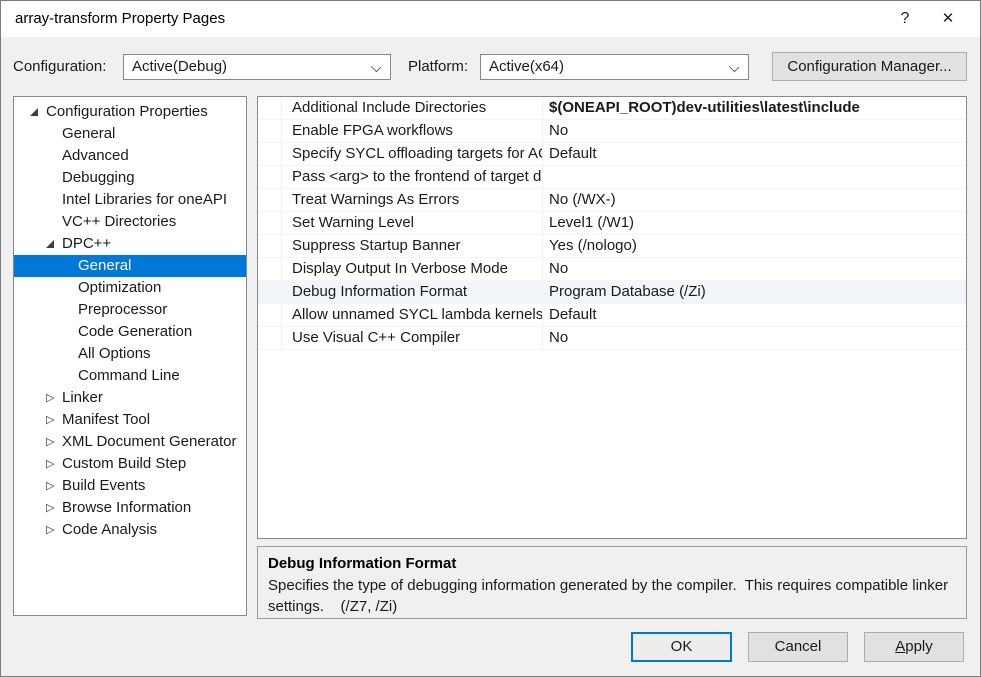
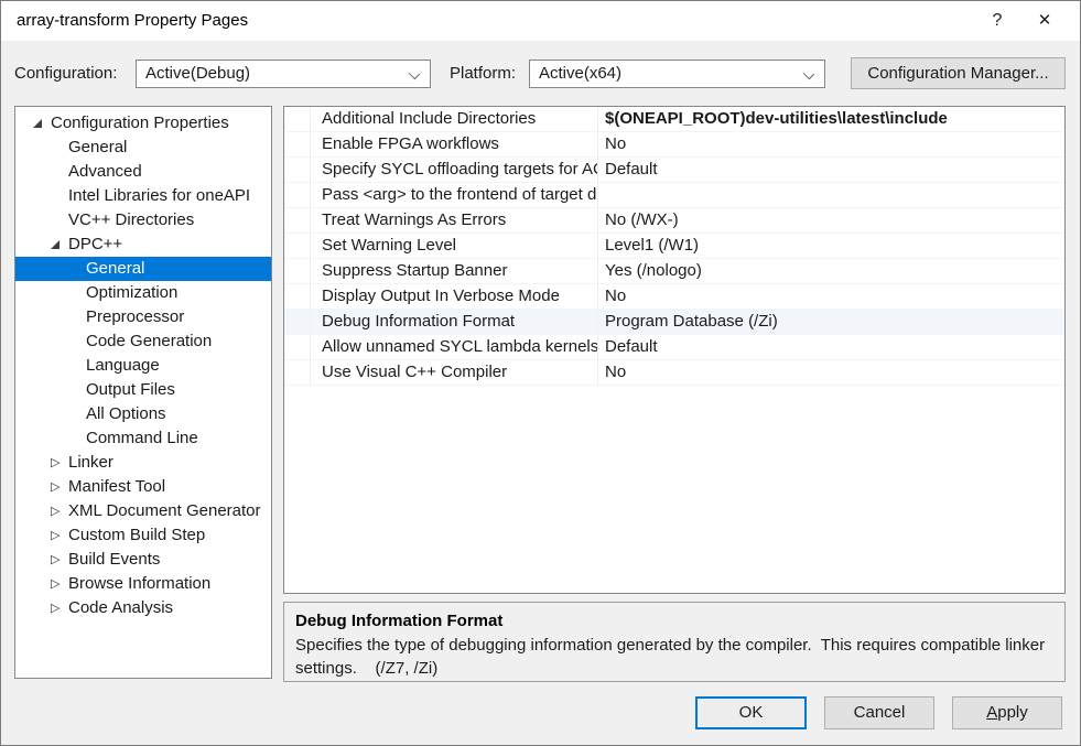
  array-transform Property Pages
  ?
  ✕
  Configuration:
  Active(Debug)
  Platform:
  Active(x64)
  Configuration Manager...
  Configuration Properties
  General
  Advanced
- Debugging
  Intel Libraries for oneAPI
  VC++ Directories
  DPC++
  General
  Optimization
  Preprocessor
  Code Generation
+ Language
+ Output Files
  All Options
  Command Line
  ▷
  Linker
  ▷
  Manifest Tool
  ▷
  XML Document Generator
  ▷
  Custom Build Step
  ▷
  Build Events
  ▷
  Browse Information
  ▷
  Code Analysis
  Additional Include Directories
  $(ONEAPI_ROOT)dev-utilities\latest\include
  Enable FPGA workflows
  No
  Specify SYCL offloading targets for A
  Default
  Pass <arg> to the frontend of target d
  Treat Warnings As Errors
  No (/WX-)
  Set Warning Level
  Level1 (/W1)
  Suppress Startup Banner
  Yes (/nologo)
  Display Output In Verbose Mode
  No
  Debug Information Format
  Program Database (/Zi)
  Allow unnamed SYCL lambda kernels
  Default
  Use Visual C++ Compiler
  No
  Debug Information Format
  Specifies the type of debugging information generated by the compiler. This requires compatible linker
  settings. (/Z7, /Zi)
  OK
  Cancel
  Apply
